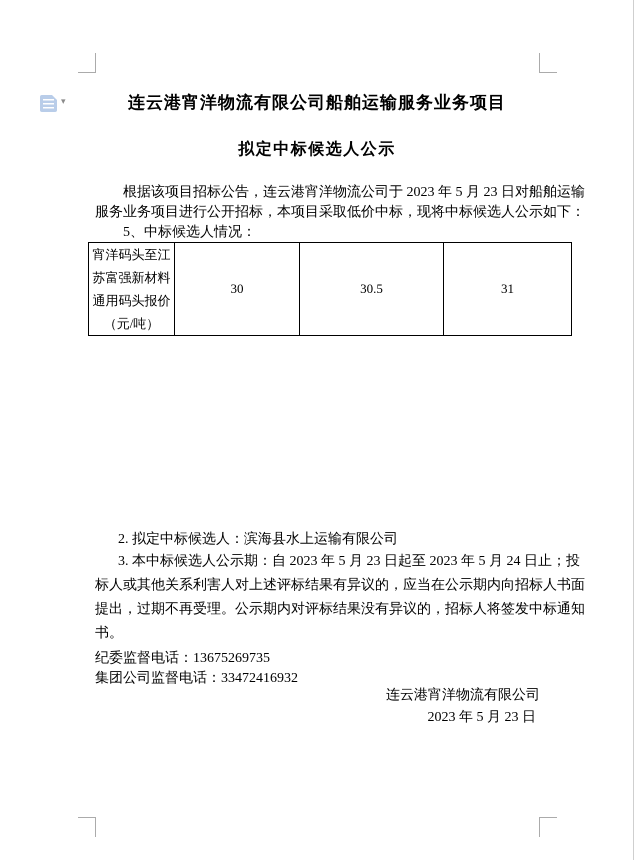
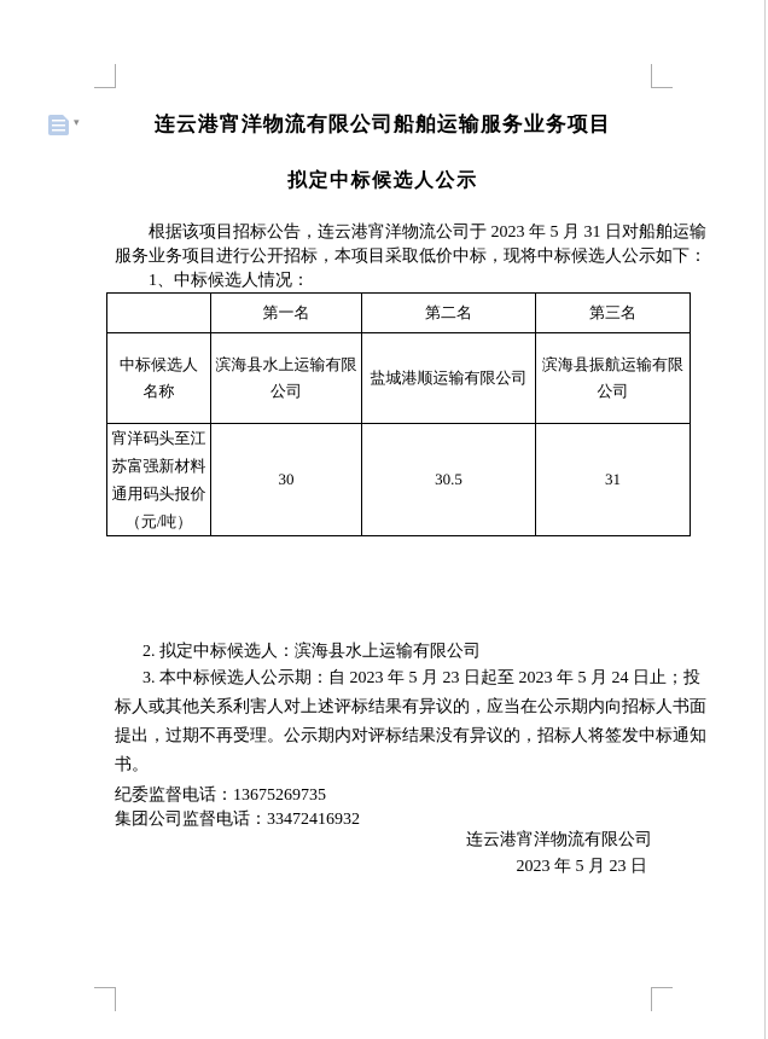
  ▾
  连云港宵洋物流有限公司船舶运输服务业务项目
  拟定中标候选人公示
- 根据该项目招标公告，连云港宵洋物流公司于 2023 年 5 月 23 日对船舶运输
+ 根据该项目招标公告，连云港宵洋物流公司于 2023 年 5 月 31 日对船舶运输
  服务业务项目进行公开招标，本项目采取低价中标，现将中标候选人公示如下：
- 5、中标候选人情况：
+ 1、中标候选人情况：
+ 	第一名	第二名	第三名
+ 中标候选人 名称	滨海县水上运输有限 公司	盐城港顺运输有限公司	滨海县振航运输有限 公司
  宵洋码头至江 苏富强新材料 通用码头报价 （元/吨）	30	30.5	31
  2. 拟定中标候选人：滨海县水上运输有限公司
  3. 本中标候选人公示期：自 2023 年 5 月 23 日起至 2023 年 5 月 24 日止；投
  标人或其他关系利害人对上述评标结果有异议的，应当在公示期内向招标人书面
  提出，过期不再受理。公示期内对评标结果没有异议的，招标人将签发中标通知
  书。
  纪委监督电话：13675269735
  集团公司监督电话：33472416932
  连云港宵洋物流有限公司
  2023 年 5 月 23 日
